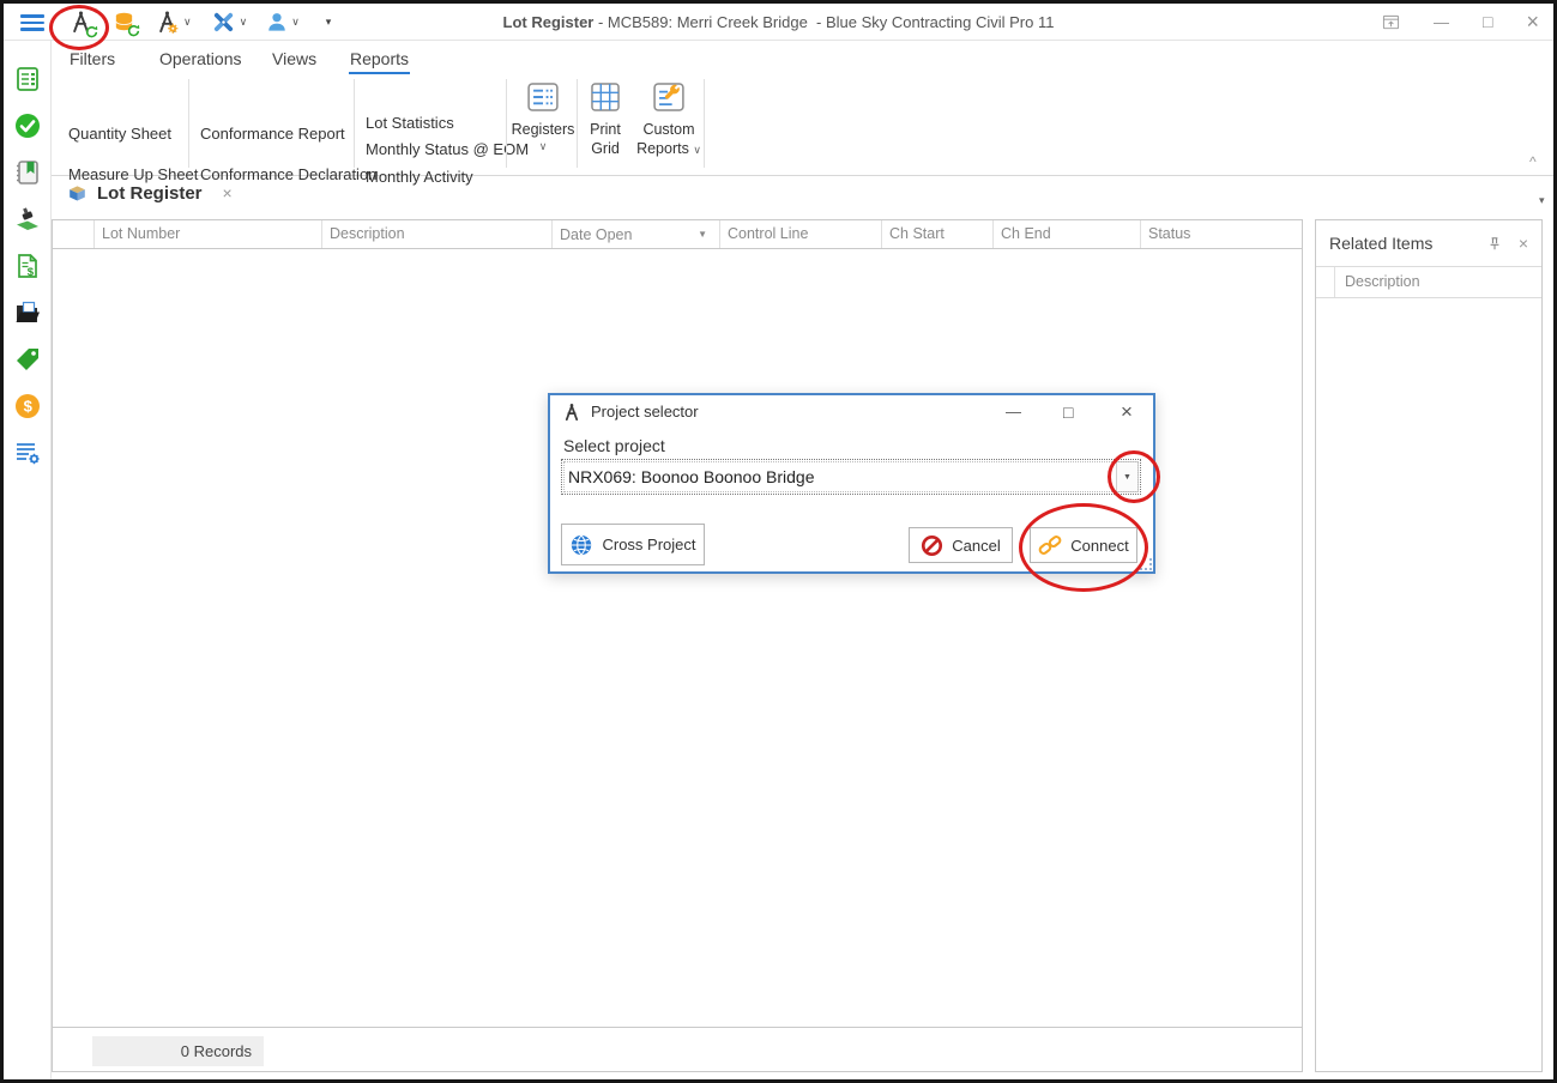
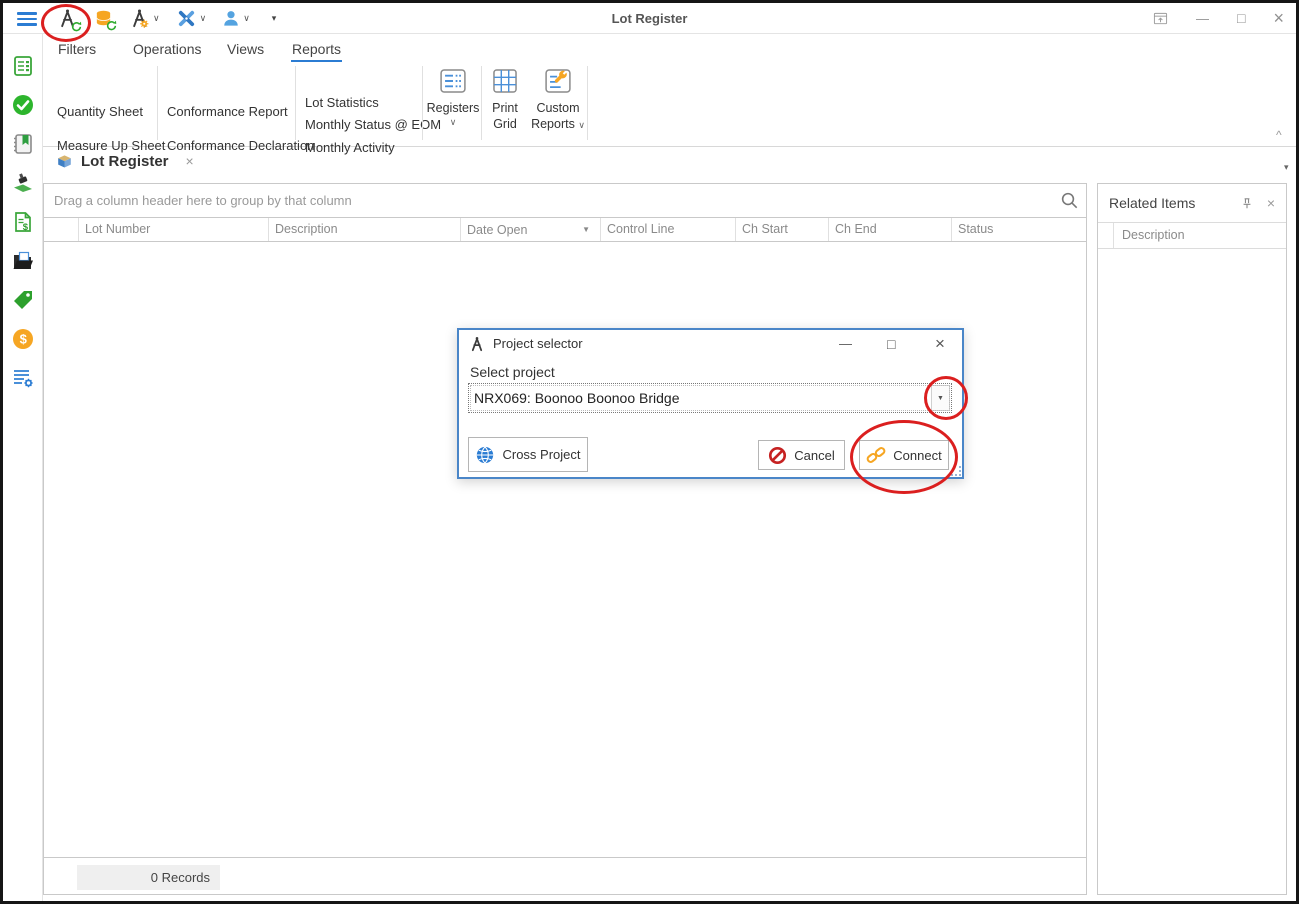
  ∨
  ∨
  ∨
  ▾
  Lot Register
- - MCB589: Merri Creek Bridge - Blue Sky Contracting Civil Pro 11
  —
  □
  ×
  $
  $
  Filters
  Operations
  Views
  Reports
  Quantity Sheet
  Measure Up Sheet
  Conformance Report
  Conformance Declaration
  Lot Statistics
  Monthly Status @ EOM
  Monthly Activity
  Registers
  ∨
  Print Grid
  Custom Reports ∨
  ^
  Lot Register
  ×
  ▾
+ Drag a column header here to group by that column
  Lot Number
  Description
  Date Open
  ▼
  Control Line
  Ch Start
  Ch End
  Status
  0 Records
  Related Items
  ×
  Description
  Project selector
  —
  □
  ×
  Select project
  NRX069: Boonoo Boonoo Bridge
  Cross Project
  Cancel
  Connect
